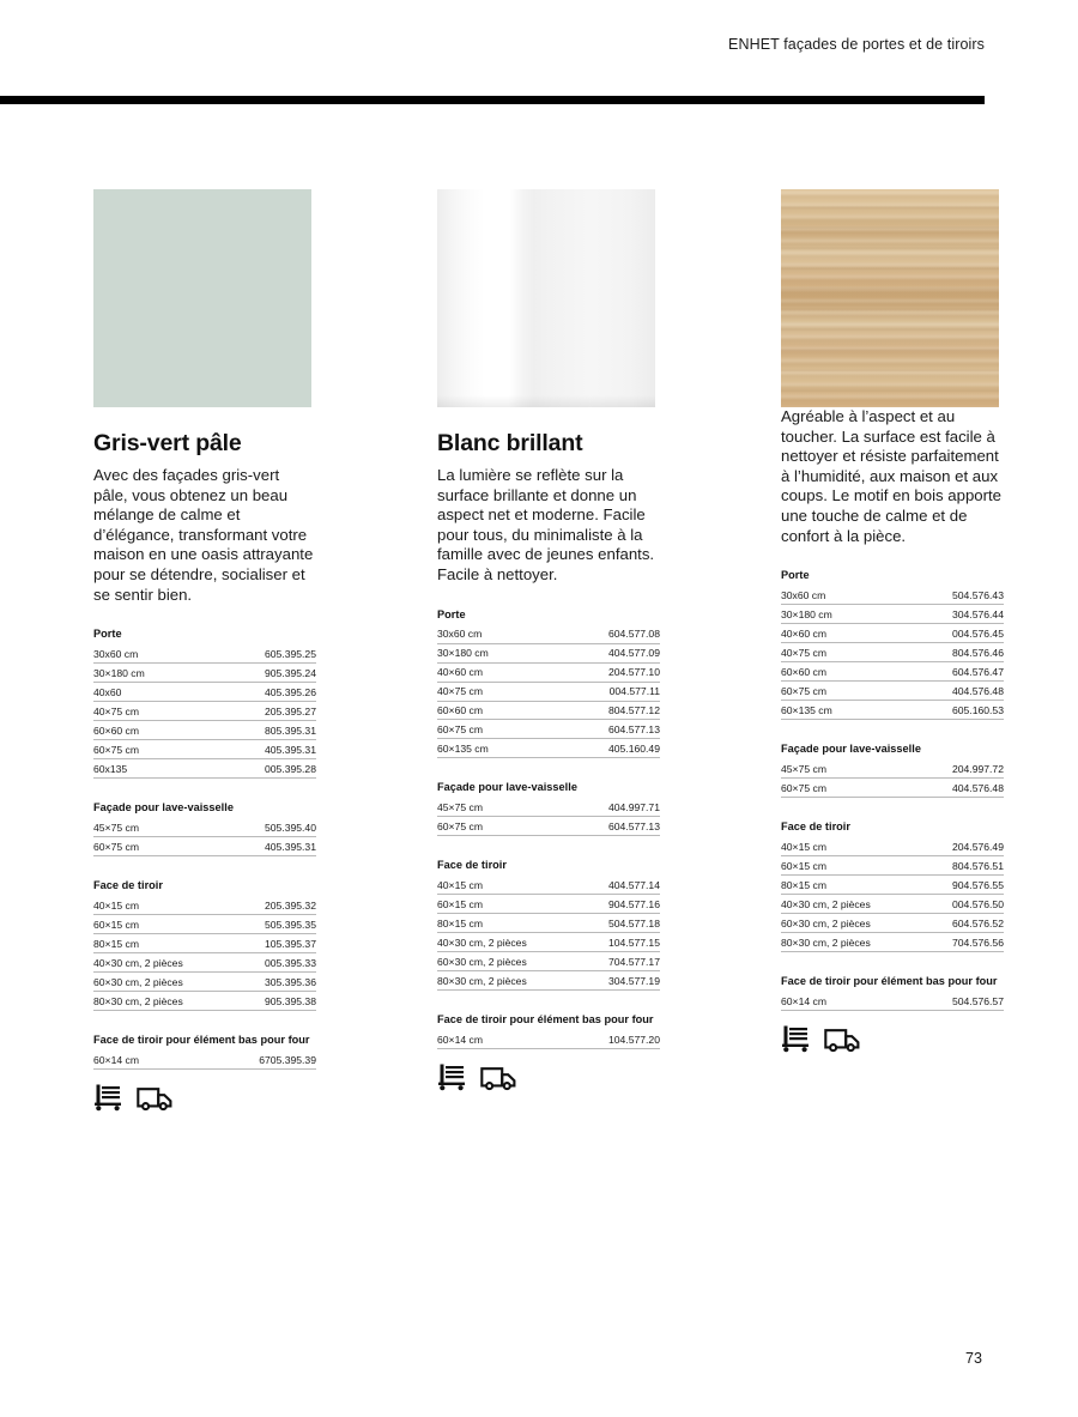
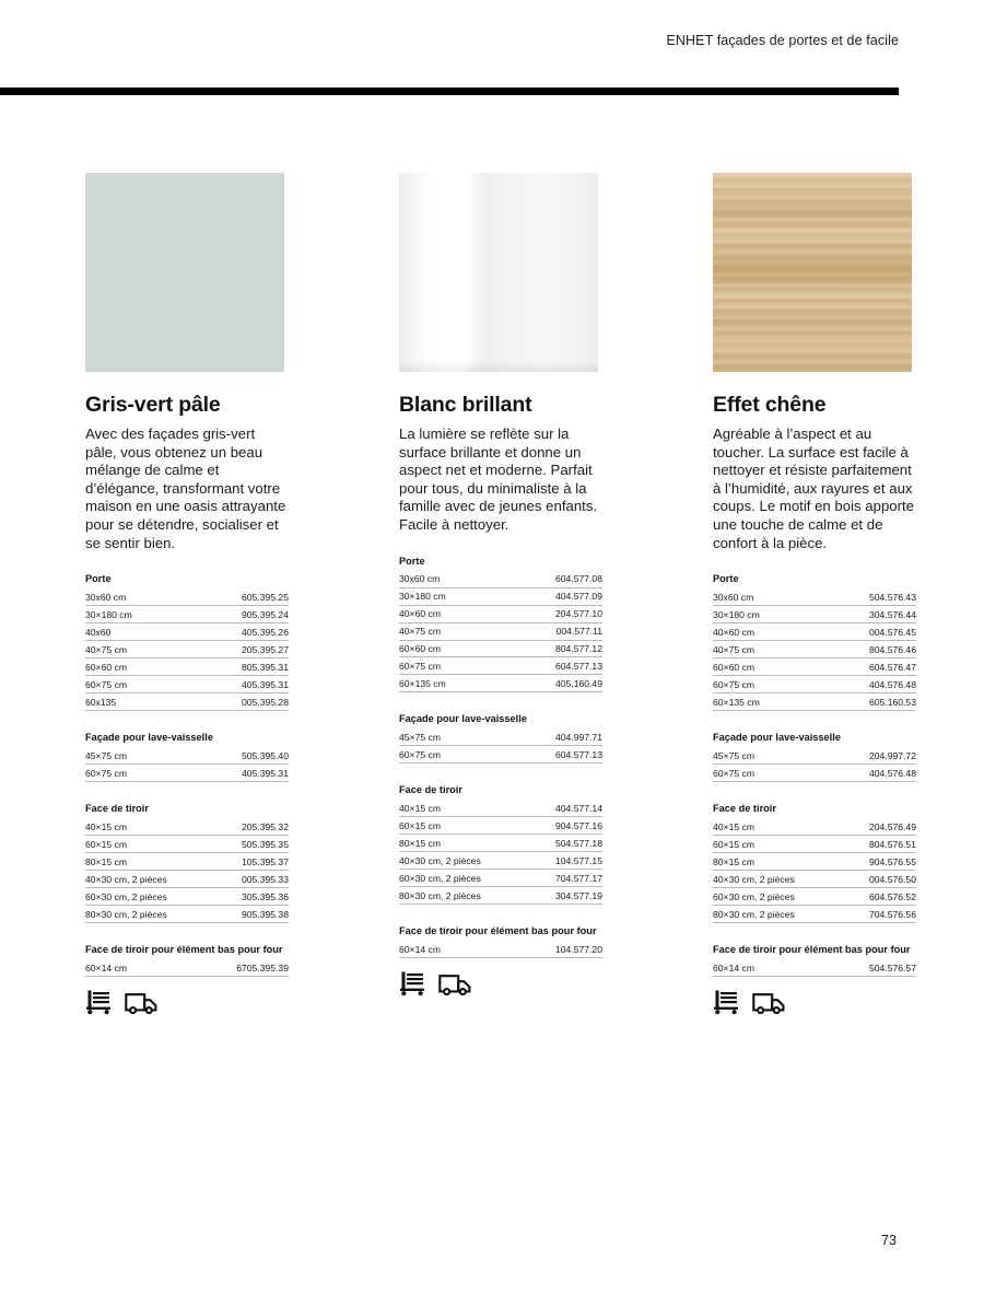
- ENHET façades de portes et de tiroirs
+ ENHET façades de portes et de facile
  Gris-vert pâle
  Avec des façades gris-vert pâle, vous obtenez un beau mélange de calme et d’élégance, transformant votre maison en une oasis attrayante pour se détendre, socialiser et se sentir bien.
  Porte
  30x60 cm	605.395.25
  30×180 cm	905.395.24
  40x60	405.395.26
  40×75 cm	205.395.27
  60×60 cm	805.395.31
  60×75 cm	405.395.31
  60x135	005.395.28
  Façade pour lave-vaisselle
  45×75 cm	505.395.40
  60×75 cm	405.395.31
  Face de tiroir
  40×15 cm	205.395.32
  60×15 cm	505.395.35
  80×15 cm	105.395.37
  40×30 cm, 2 pièces	005.395.33
  60×30 cm, 2 pièces	305.395.36
  80×30 cm, 2 pièces	905.395.38
  Face de tiroir pour élément bas pour four
  60×14 cm	6705.395.39
  Blanc brillant
- La lumière se reflète sur la surface brillante et donne un aspect net et moderne. Facile pour tous, du minimaliste à la famille avec de jeunes enfants. Facile à nettoyer.
+ La lumière se reflète sur la surface brillante et donne un aspect net et moderne. Parfait pour tous, du minimaliste à la famille avec de jeunes enfants. Facile à nettoyer.
  Porte
  30x60 cm	604.577.08
  30×180 cm	404.577.09
  40×60 cm	204.577.10
  40×75 cm	004.577.11
  60×60 cm	804.577.12
  60×75 cm	604.577.13
  60×135 cm	405.160.49
  Façade pour lave-vaisselle
  45×75 cm	404.997.71
  60×75 cm	604.577.13
  Face de tiroir
  40×15 cm	404.577.14
  60×15 cm	904.577.16
  80×15 cm	504.577.18
  40×30 cm, 2 pièces	104.577.15
  60×30 cm, 2 pièces	704.577.17
  80×30 cm, 2 pièces	304.577.19
  Face de tiroir pour élément bas pour four
  60×14 cm	104.577.20
+ Effet chêne
- Agréable à l’aspect et au toucher. La surface est facile à nettoyer et résiste parfaitement à l’humidité, aux maison et aux coups. Le motif en bois apporte une touche de calme et de confort à la pièce.
+ Agréable à l’aspect et au toucher. La surface est facile à nettoyer et résiste parfaitement à l’humidité, aux rayures et aux coups. Le motif en bois apporte une touche de calme et de confort à la pièce.
  Porte
  30x60 cm	504.576.43
  30×180 cm	304.576.44
  40×60 cm	004.576.45
  40×75 cm	804.576.46
  60×60 cm	604.576.47
  60×75 cm	404.576.48
  60×135 cm	605.160.53
  Façade pour lave-vaisselle
  45×75 cm	204.997.72
  60×75 cm	404.576.48
  Face de tiroir
  40×15 cm	204.576.49
  60×15 cm	804.576.51
  80×15 cm	904.576.55
  40×30 cm, 2 pièces	004.576.50
  60×30 cm, 2 pièces	604.576.52
  80×30 cm, 2 pièces	704.576.56
  Face de tiroir pour élément bas pour four
  60×14 cm	504.576.57
  73
